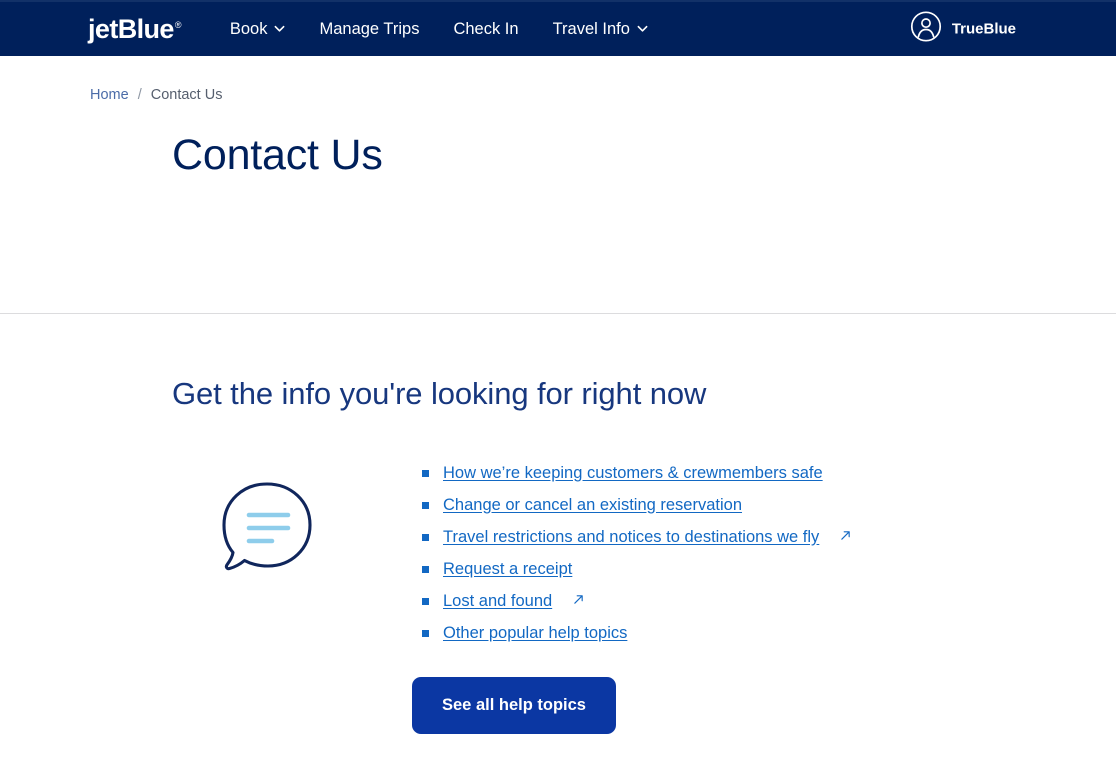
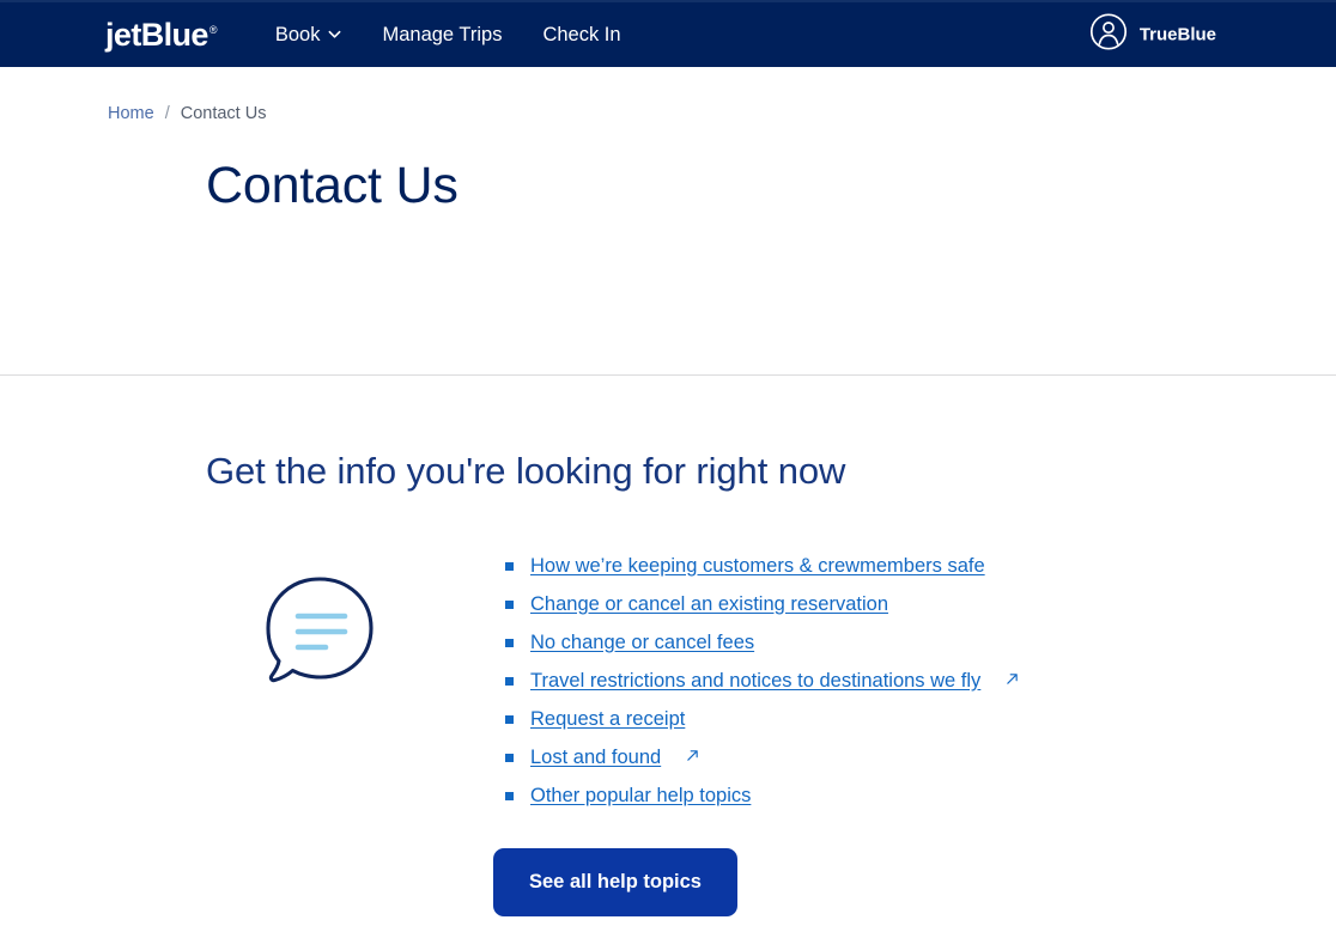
  jetBlue®
  Book
  Manage Trips
  Check In
- Travel Info
  TrueBlue
  Home
  /
  Contact Us
  Contact Us
  Get the info you're looking for right now
  How we’re keeping customers & crewmembers safe
  Change or cancel an existing reservation
+ No change or cancel fees
  Travel restrictions and notices to destinations we fly
  Request a receipt
  Lost and found
  Other popular help topics
  See all help topics
